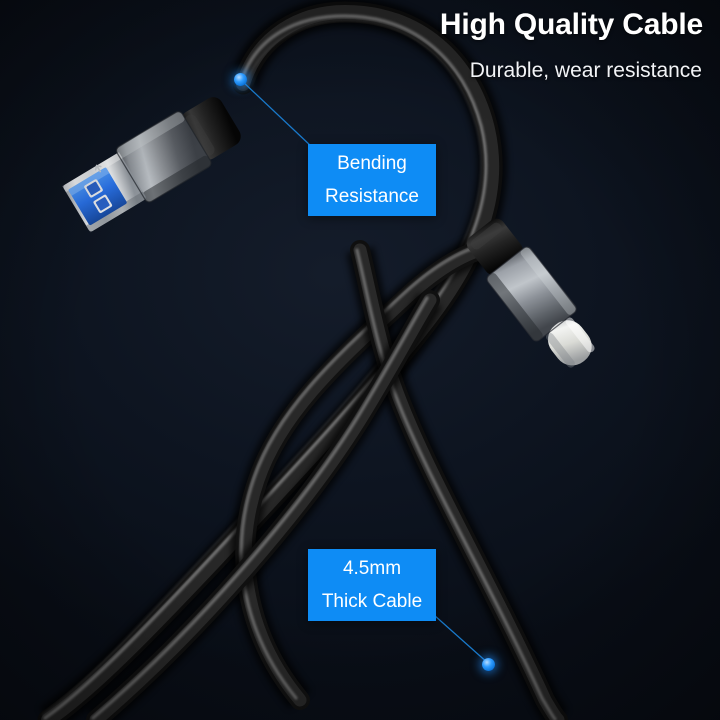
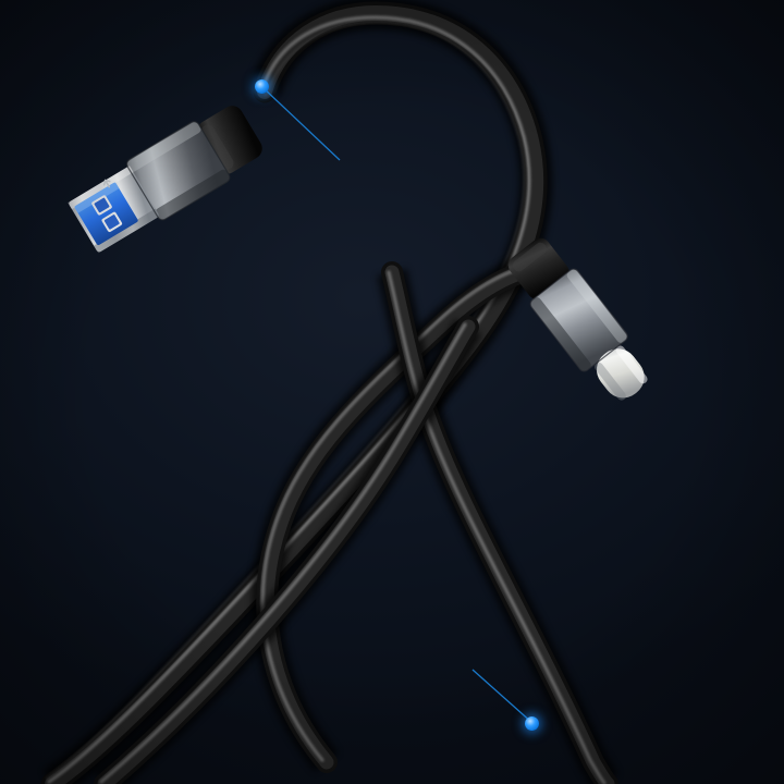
- High Quality Cable
- Durable, wear resistance
- Bending
- Resistance
- 4.5mm
- Thick Cable
